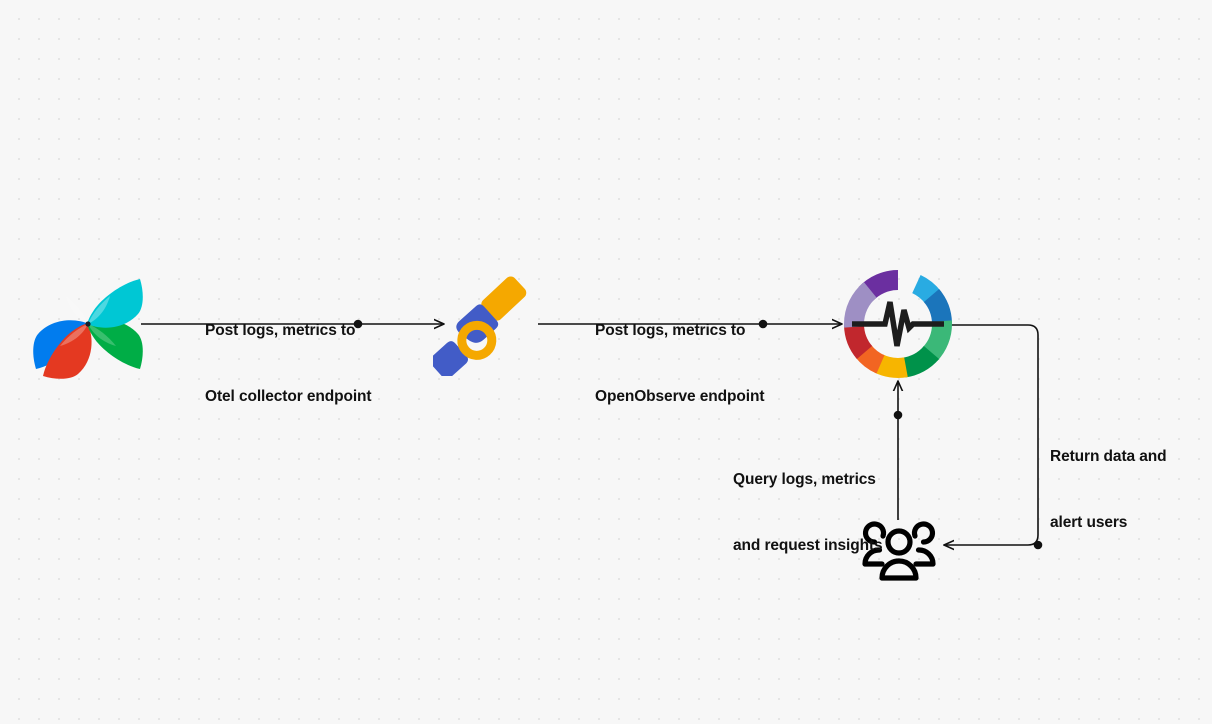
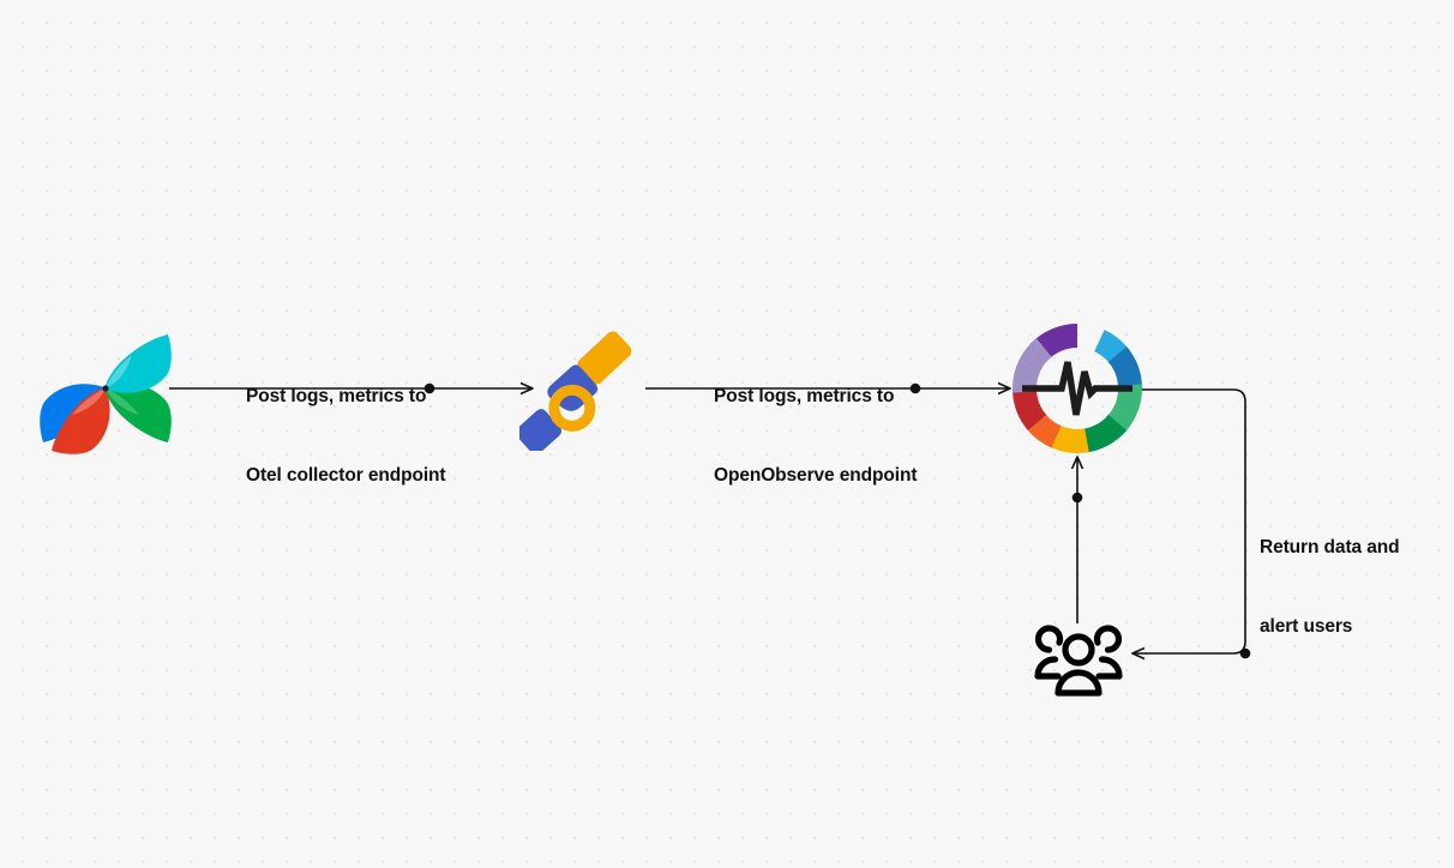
  Post logs, metrics to
  Otel collector endpoint
  Post logs, metrics to
  OpenObserve endpoint
- Query logs, metrics
- and request insights
  Return data and
  alert users
